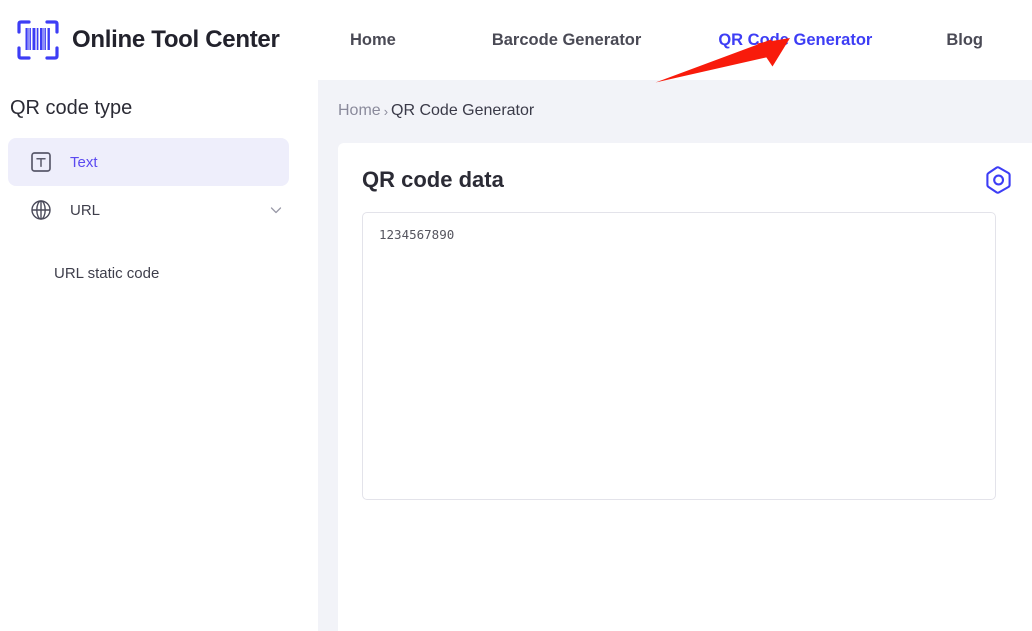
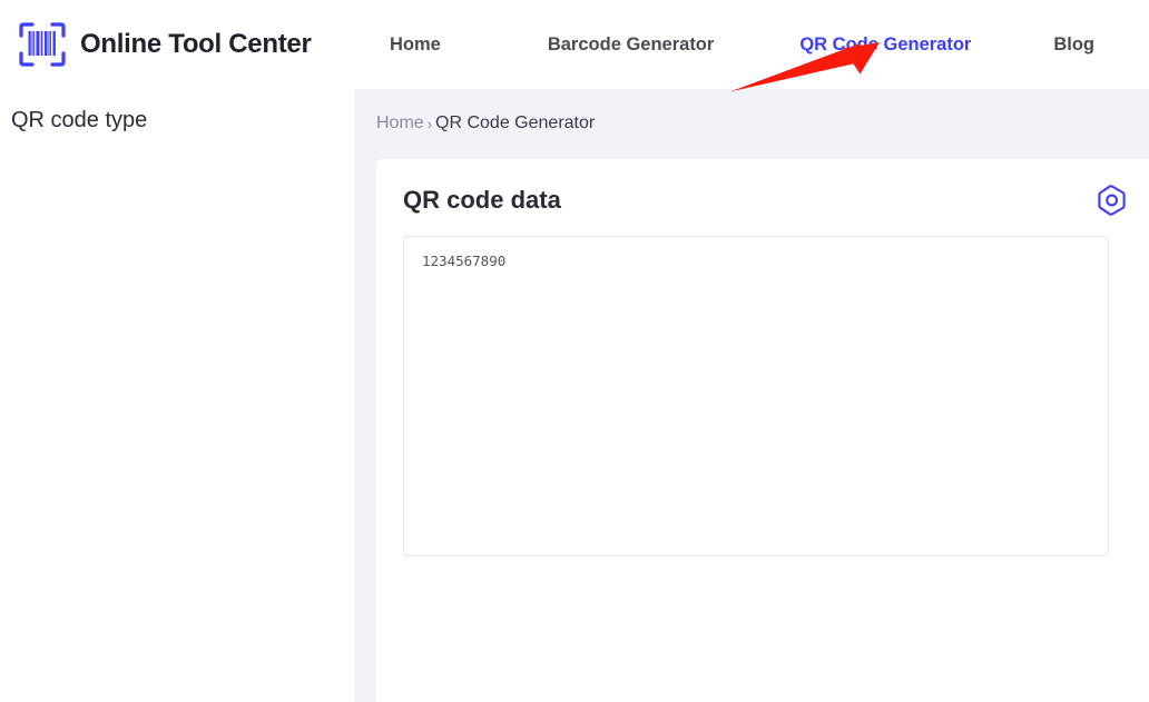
  Online Tool Center
  Home
  Barcode Generator
  QR Cod Generator
  Blog
  QR code type
- Text
- URL
- URL static code
  Home
  ›
  QR Code Generator
  QR code data
  1234567890
